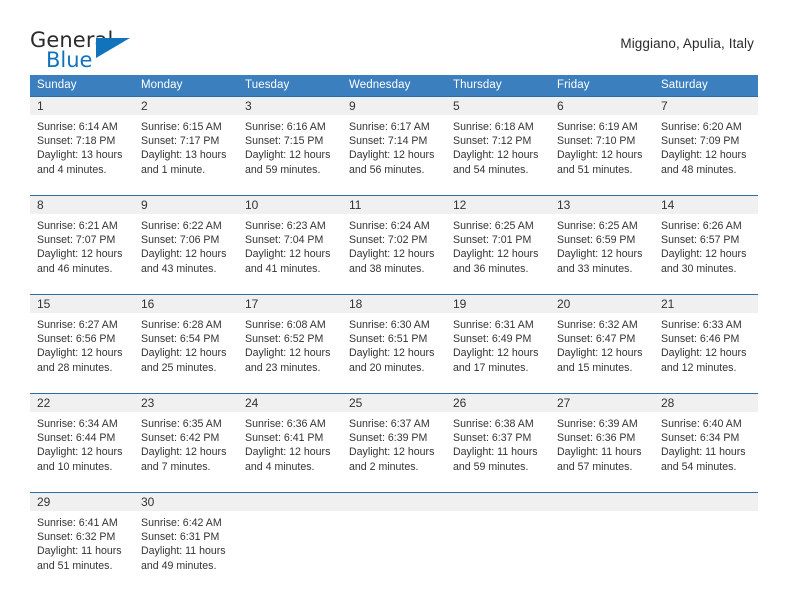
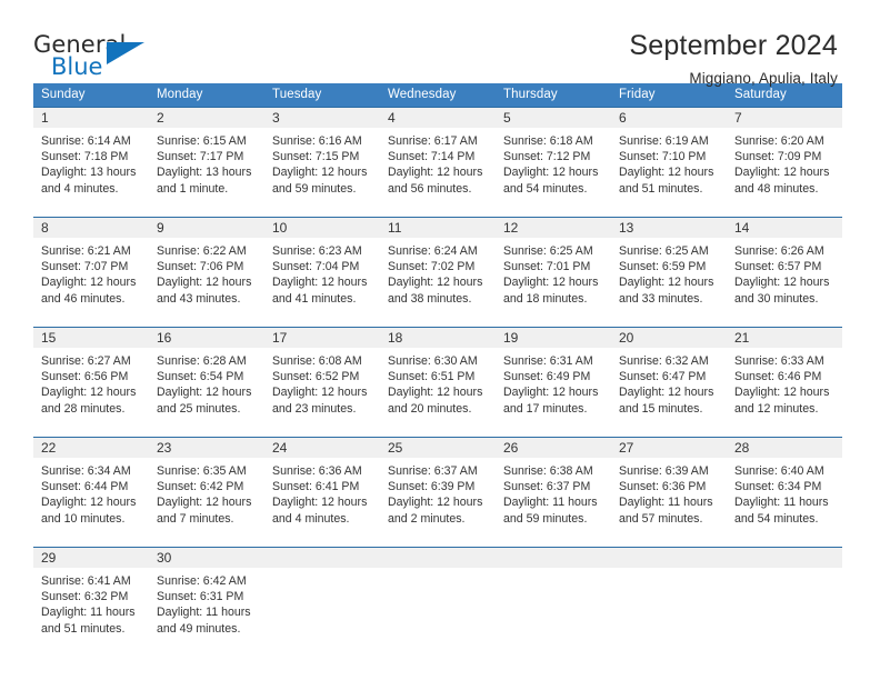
  General
  Blue
+ September 2024
  Miggiano, Apulia, Italy
  Sunday	Monday	Tuesday	Wednesday	Thursday	Friday	Saturday
- 1Sunrise: 6:14 AMSunset: 7:18 PMDaylight: 13 hoursand 4 minutes.	2Sunrise: 6:15 AMSunset: 7:17 PMDaylight: 13 hoursand 1 minute.	3Sunrise: 6:16 AMSunset: 7:15 PMDaylight: 12 hoursand 59 minutes.	9Sunrise: 6:17 AMSunset: 7:14 PMDaylight: 12 hoursand 56 minutes.	5Sunrise: 6:18 AMSunset: 7:12 PMDaylight: 12 hoursand 54 minutes.	6Sunrise: 6:19 AMSunset: 7:10 PMDaylight: 12 hoursand 51 minutes.	7Sunrise: 6:20 AMSunset: 7:09 PMDaylight: 12 hoursand 48 minutes.
+ 1Sunrise: 6:14 AMSunset: 7:18 PMDaylight: 13 hoursand 4 minutes.	2Sunrise: 6:15 AMSunset: 7:17 PMDaylight: 13 hoursand 1 minute.	3Sunrise: 6:16 AMSunset: 7:15 PMDaylight: 12 hoursand 59 minutes.	4Sunrise: 6:17 AMSunset: 7:14 PMDaylight: 12 hoursand 56 minutes.	5Sunrise: 6:18 AMSunset: 7:12 PMDaylight: 12 hoursand 54 minutes.	6Sunrise: 6:19 AMSunset: 7:10 PMDaylight: 12 hoursand 51 minutes.	7Sunrise: 6:20 AMSunset: 7:09 PMDaylight: 12 hoursand 48 minutes.
- 8Sunrise: 6:21 AMSunset: 7:07 PMDaylight: 12 hoursand 46 minutes.	9Sunrise: 6:22 AMSunset: 7:06 PMDaylight: 12 hoursand 43 minutes.	10Sunrise: 6:23 AMSunset: 7:04 PMDaylight: 12 hoursand 41 minutes.	11Sunrise: 6:24 AMSunset: 7:02 PMDaylight: 12 hoursand 38 minutes.	12Sunrise: 6:25 AMSunset: 7:01 PMDaylight: 12 hoursand 36 minutes.	13Sunrise: 6:25 AMSunset: 6:59 PMDaylight: 12 hoursand 33 minutes.	14Sunrise: 6:26 AMSunset: 6:57 PMDaylight: 12 hoursand 30 minutes.
+ 8Sunrise: 6:21 AMSunset: 7:07 PMDaylight: 12 hoursand 46 minutes.	9Sunrise: 6:22 AMSunset: 7:06 PMDaylight: 12 hoursand 43 minutes.	10Sunrise: 6:23 AMSunset: 7:04 PMDaylight: 12 hoursand 41 minutes.	11Sunrise: 6:24 AMSunset: 7:02 PMDaylight: 12 hoursand 38 minutes.	12Sunrise: 6:25 AMSunset: 7:01 PMDaylight: 12 hoursand 18 minutes.	13Sunrise: 6:25 AMSunset: 6:59 PMDaylight: 12 hoursand 33 minutes.	14Sunrise: 6:26 AMSunset: 6:57 PMDaylight: 12 hoursand 30 minutes.
  15Sunrise: 6:27 AMSunset: 6:56 PMDaylight: 12 hoursand 28 minutes.	16Sunrise: 6:28 AMSunset: 6:54 PMDaylight: 12 hoursand 25 minutes.	17Sunrise: 6:08 AMSunset: 6:52 PMDaylight: 12 hoursand 23 minutes.	18Sunrise: 6:30 AMSunset: 6:51 PMDaylight: 12 hoursand 20 minutes.	19Sunrise: 6:31 AMSunset: 6:49 PMDaylight: 12 hoursand 17 minutes.	20Sunrise: 6:32 AMSunset: 6:47 PMDaylight: 12 hoursand 15 minutes.	21Sunrise: 6:33 AMSunset: 6:46 PMDaylight: 12 hoursand 12 minutes.
  22Sunrise: 6:34 AMSunset: 6:44 PMDaylight: 12 hoursand 10 minutes.	23Sunrise: 6:35 AMSunset: 6:42 PMDaylight: 12 hoursand 7 minutes.	24Sunrise: 6:36 AMSunset: 6:41 PMDaylight: 12 hoursand 4 minutes.	25Sunrise: 6:37 AMSunset: 6:39 PMDaylight: 12 hoursand 2 minutes.	26Sunrise: 6:38 AMSunset: 6:37 PMDaylight: 11 hoursand 59 minutes.	27Sunrise: 6:39 AMSunset: 6:36 PMDaylight: 11 hoursand 57 minutes.	28Sunrise: 6:40 AMSunset: 6:34 PMDaylight: 11 hoursand 54 minutes.
  29Sunrise: 6:41 AMSunset: 6:32 PMDaylight: 11 hoursand 51 minutes.	30Sunrise: 6:42 AMSunset: 6:31 PMDaylight: 11 hoursand 49 minutes.
